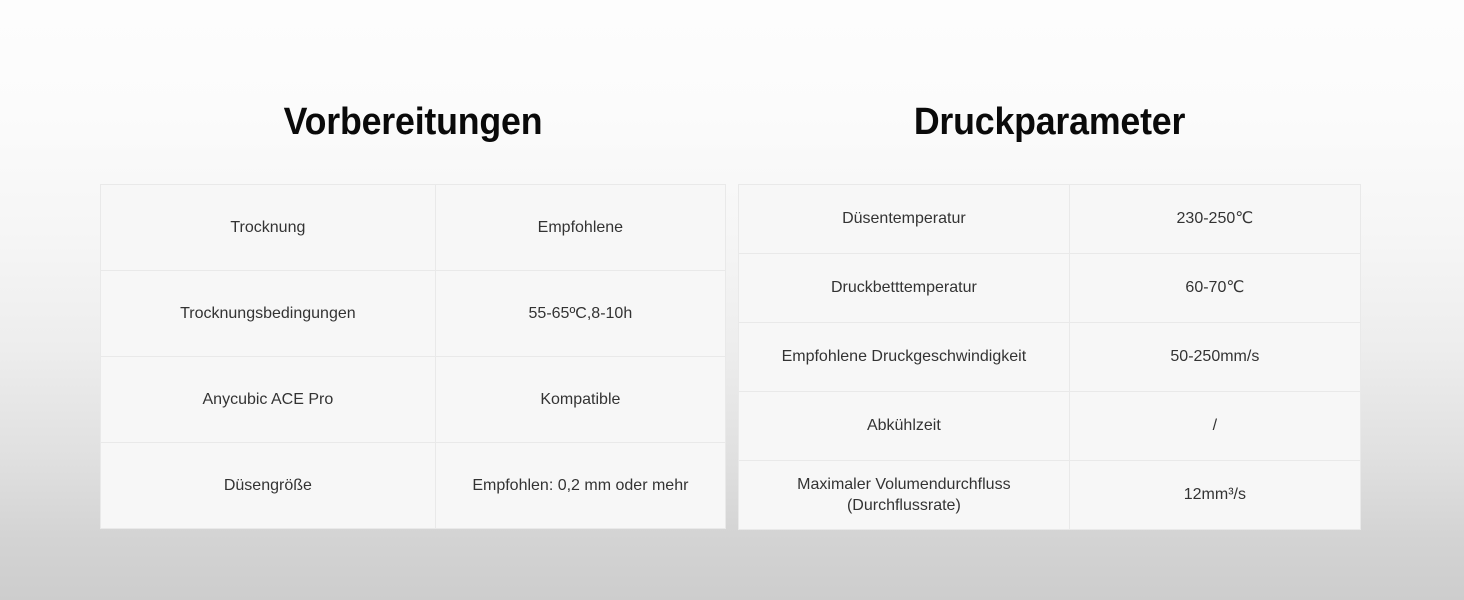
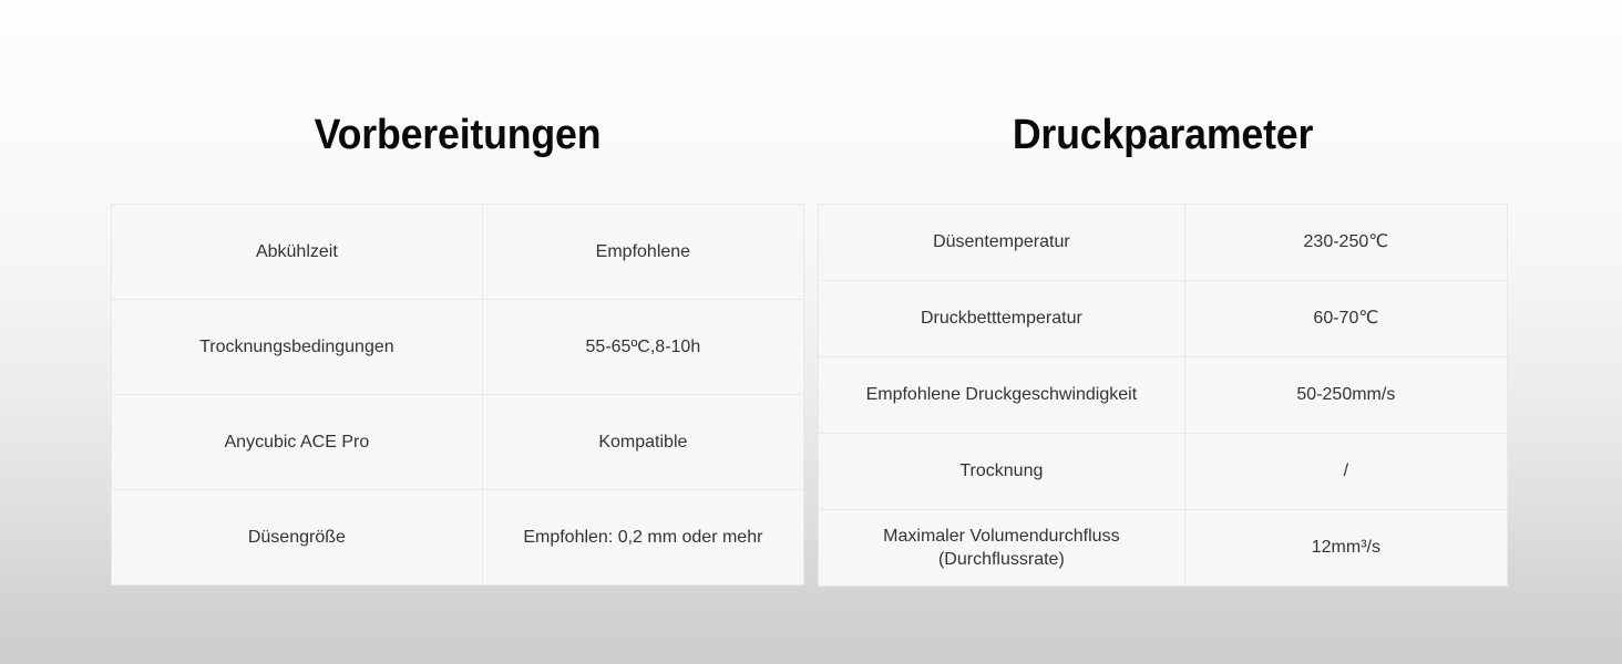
  Vorbereitungen
- Trocknung	Empfohlene
+ Abkühlzeit	Empfohlene
  Trocknungsbedingungen	55-65ºC,8-10h
  Anycubic ACE Pro	Kompatible
  Düsengröße	Empfohlen: 0,2 mm oder mehr
  Druckparameter
  Düsentemperatur	230-250℃
  Druckbetttemperatur	60-70℃
  Empfohlene Druckgeschwindigkeit	50-250mm/s
- Abkühlzeit	/
+ Trocknung	/
  Maximaler Volumendurchfluss (Durchflussrate)	12mm³/s
